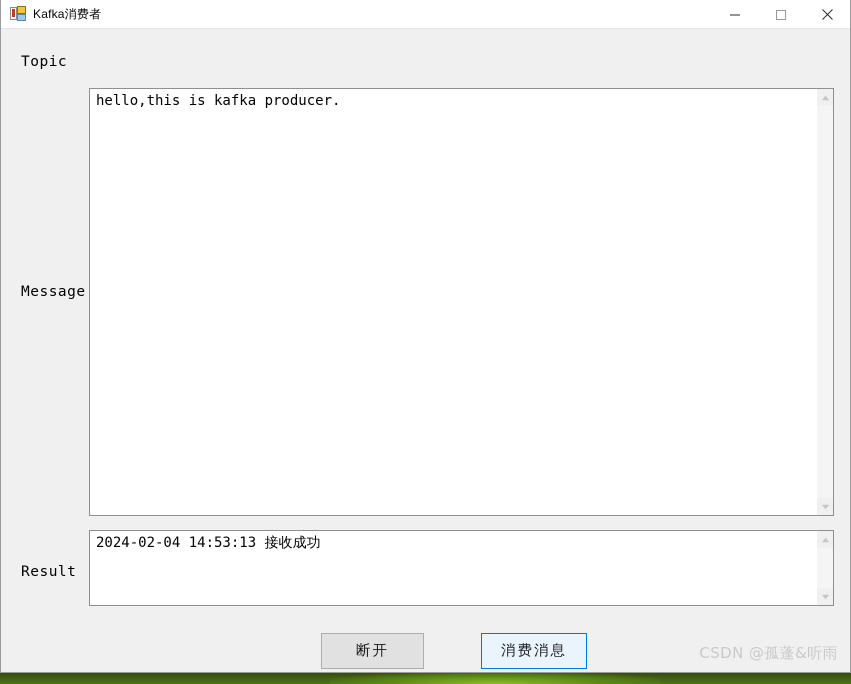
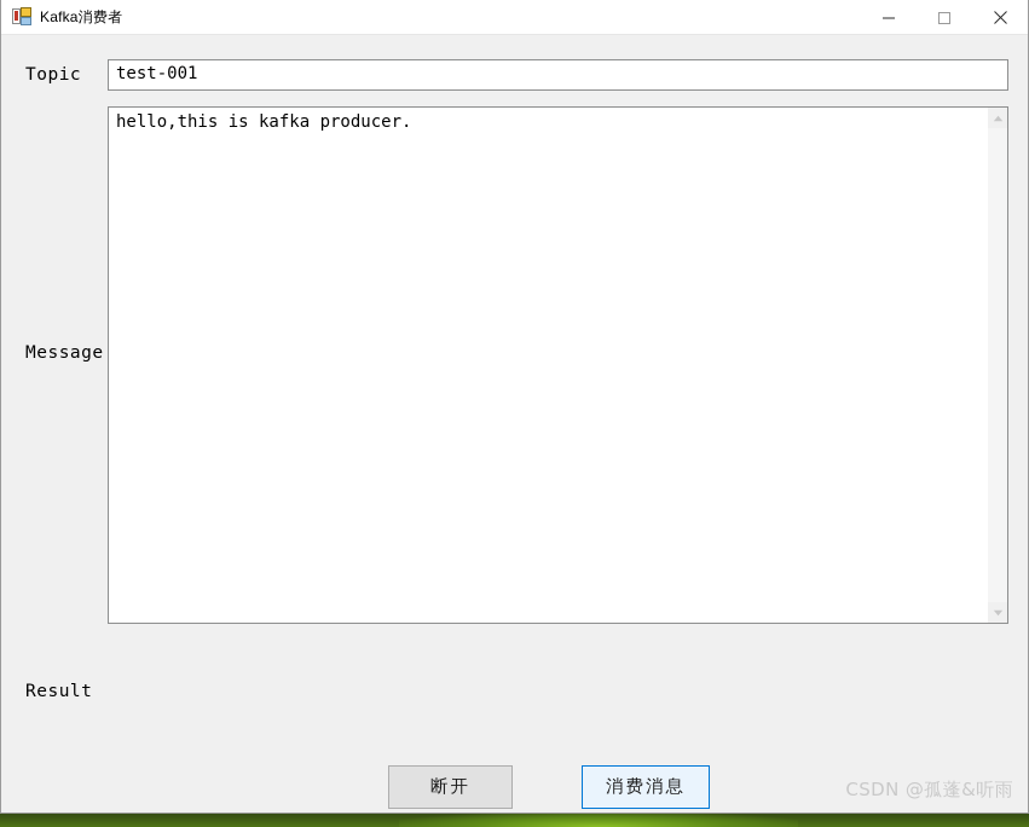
  Kafka消费者
  Topic
+ test-001
  Message
  hello,this is kafka producer.
  Result
- 2024-02-04 14:53:13 接收成功
  断开
  消费消息
  CSDN @孤蓬&听雨
